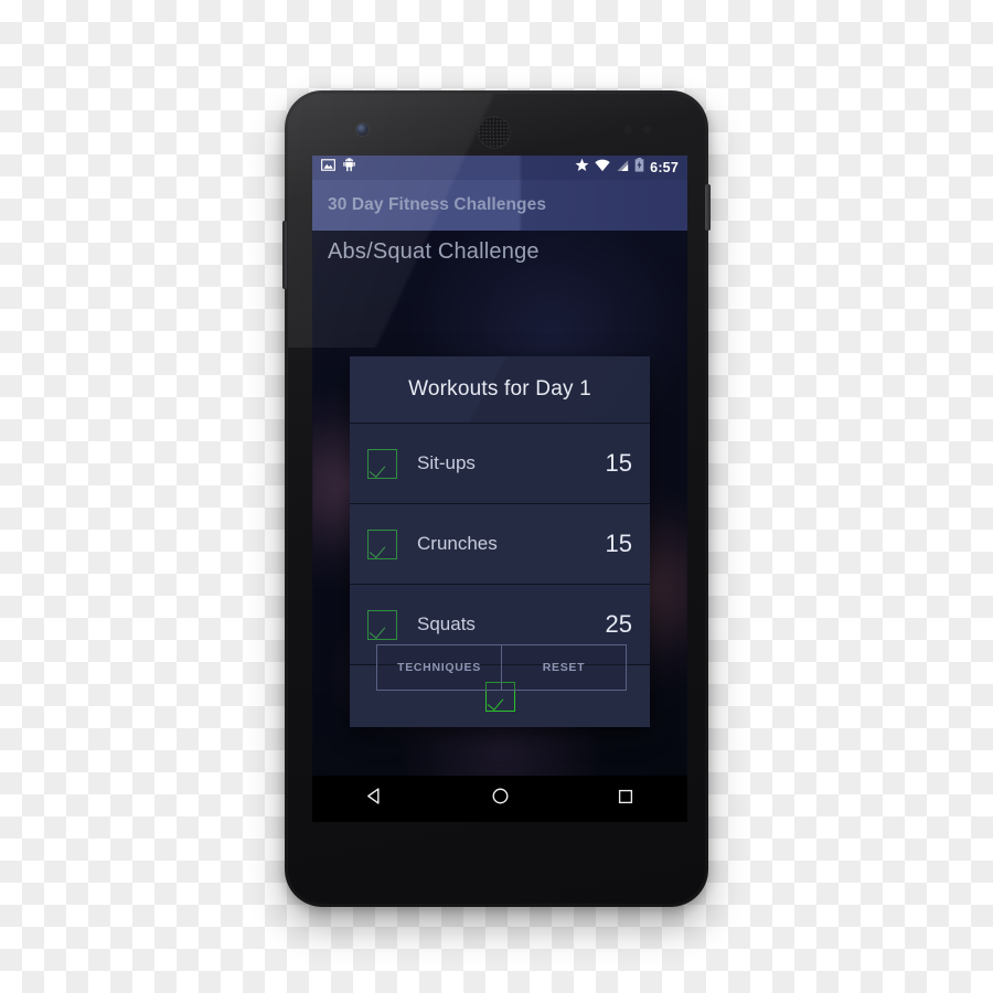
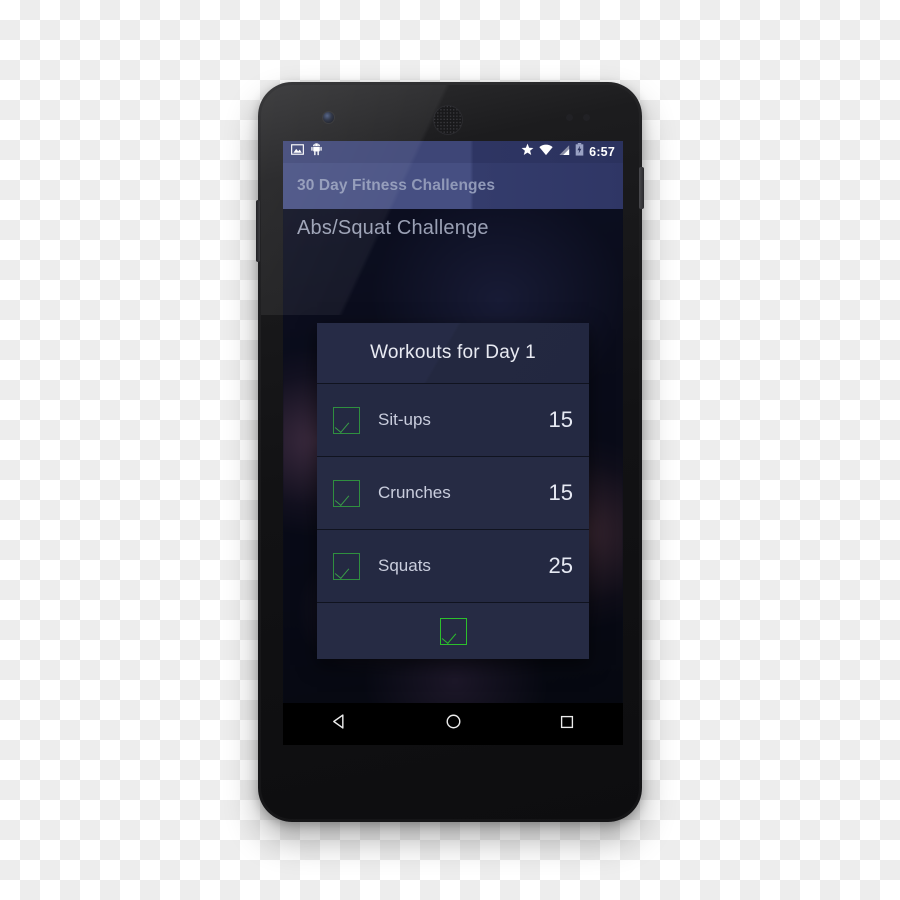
  Workouts for Day 1
  Sit-ups
  15
  Crunches
  15
  Squats
  25
- TECHNIQUES
- RESET
